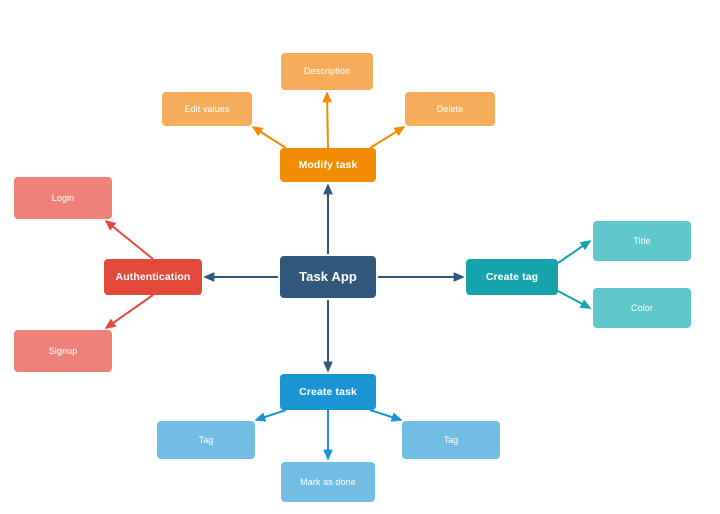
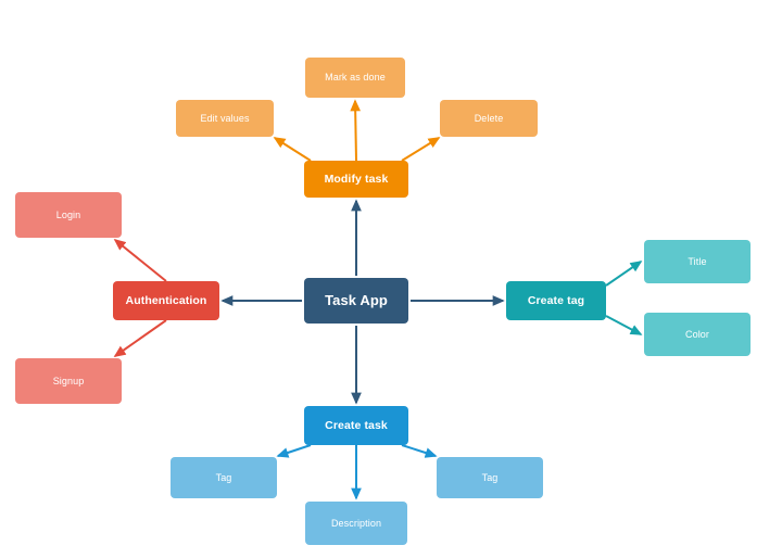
  Task App
  Authentication
  Login
  Signup
  Modify task
  Edit values
- Description
+ Mark as done
  Delete
  Create tag
  Title
  Color
  Create task
  Tag
- Mark as done
+ Description
  Tag
